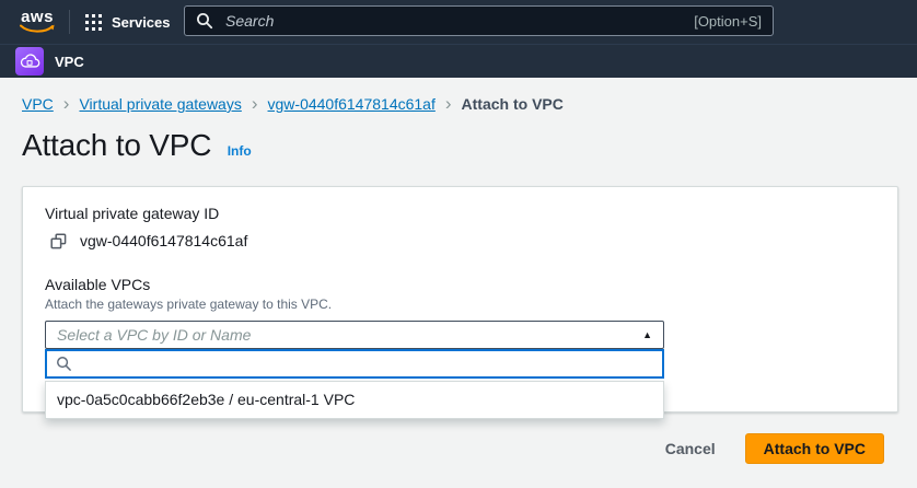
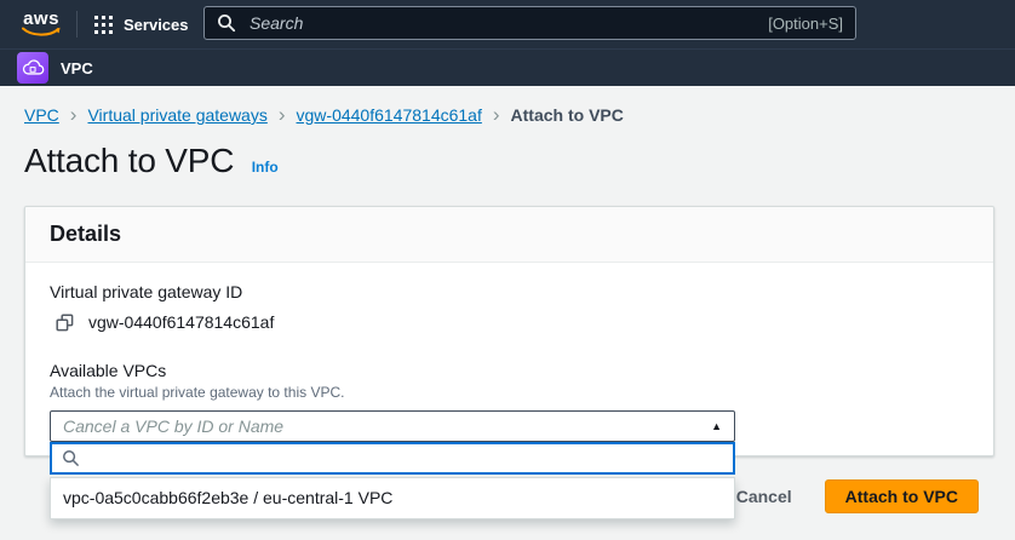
  aws
  Services
  Search
  [Option+S]
  VPC
  VPC
  ›
  Virtual private gateways
  ›
  vgw-0440f6147814c61af
  ›
  Attach to VPC
  Attach to VPC Info
+ Details
  Virtual private gateway ID
  vgw-0440f6147814c61af
  Available VPCs
- Attach the gateways private gateway to this VPC.
+ Attach the virtual private gateway to this VPC.
- Select a VPC by ID or Name
+ Cancel a VPC by ID or Name
  ▲
  vpc-0a5c0cabb66f2eb3e / eu-central-1 VPC
  Cancel
  Attach to VPC
